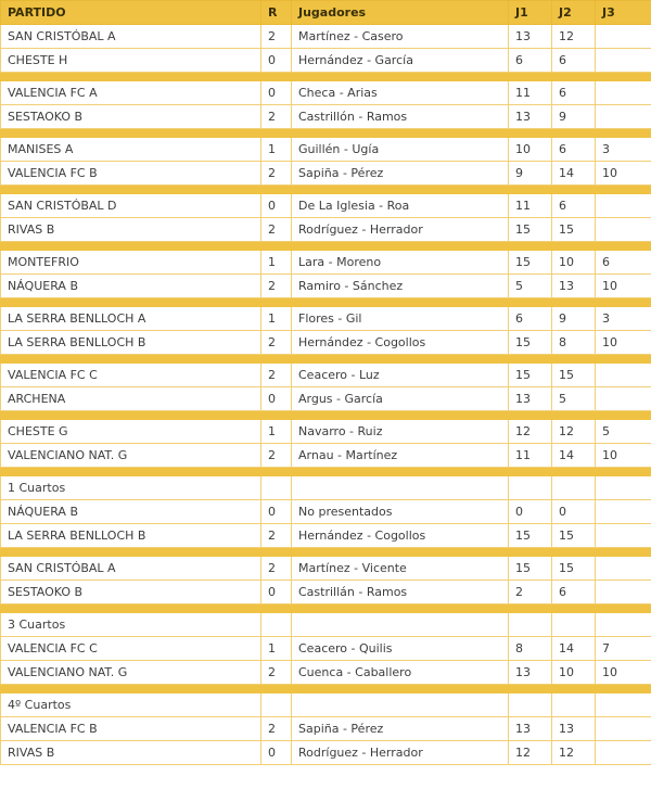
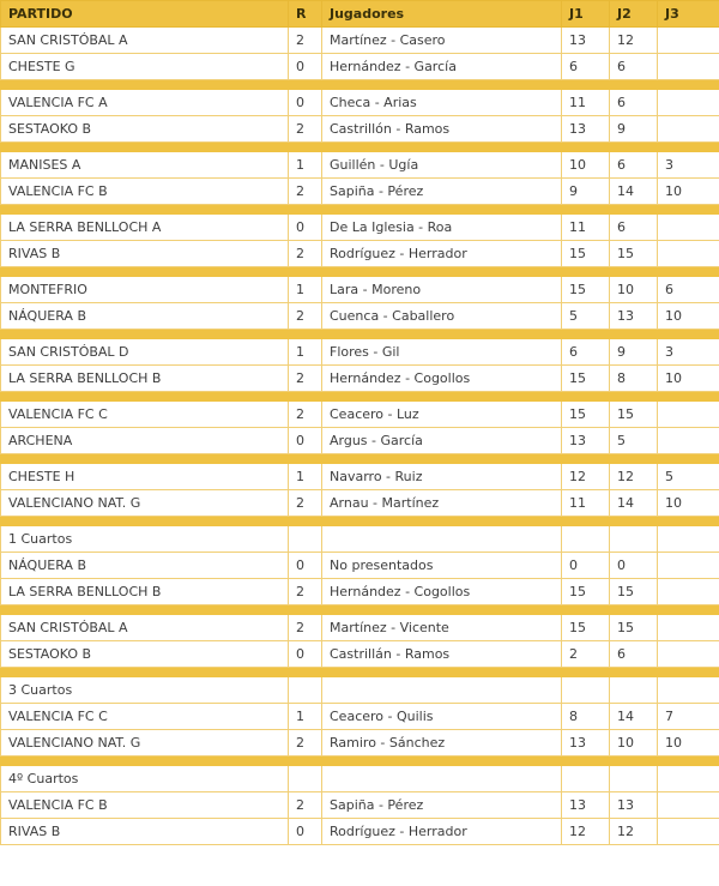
  PARTIDO	R	Jugadores	J1	J2	J3
  SAN CRISTÓBAL A	2	Martínez - Casero	13	12
- CHESTE H	0	Hernández - García	6	6
+ CHESTE G	0	Hernández - García	6	6
  VALENCIA FC A	0	Checa - Arias	11	6
  SESTAOKO B	2	Castrillón - Ramos	13	9
  MANISES A	1	Guillén - Ugía	10	6	3
  VALENCIA FC B	2	Sapiña - Pérez	9	14	10
- SAN CRISTÓBAL D	0	De La Iglesia - Roa	11	6
+ LA SERRA BENLLOCH A	0	De La Iglesia - Roa	11	6
  RIVAS B	2	Rodríguez - Herrador	15	15
  MONTEFRIO	1	Lara - Moreno	15	10	6
- NÁQUERA B	2	Ramiro - Sánchez	5	13	10
+ NÁQUERA B	2	Cuenca - Caballero	5	13	10
- LA SERRA BENLLOCH A	1	Flores - Gil	6	9	3
+ SAN CRISTÓBAL D	1	Flores - Gil	6	9	3
  LA SERRA BENLLOCH B	2	Hernández - Cogollos	15	8	10
  VALENCIA FC C	2	Ceacero - Luz	15	15
  ARCHENA	0	Argus - García	13	5
- CHESTE G	1	Navarro - Ruiz	12	12	5
+ CHESTE H	1	Navarro - Ruiz	12	12	5
  VALENCIANO NAT. G	2	Arnau - Martínez	11	14	10
  1 Cuartos
  NÁQUERA B	0	No presentados	0	0
  LA SERRA BENLLOCH B	2	Hernández - Cogollos	15	15
  SAN CRISTÓBAL A	2	Martínez - Vicente	15	15
  SESTAOKO B	0	Castrillán - Ramos	2	6
  3 Cuartos
  VALENCIA FC C	1	Ceacero - Quilis	8	14	7
- VALENCIANO NAT. G	2	Cuenca - Caballero	13	10	10
+ VALENCIANO NAT. G	2	Ramiro - Sánchez	13	10	10
  4º Cuartos
  VALENCIA FC B	2	Sapiña - Pérez	13	13
  RIVAS B	0	Rodríguez - Herrador	12	12
